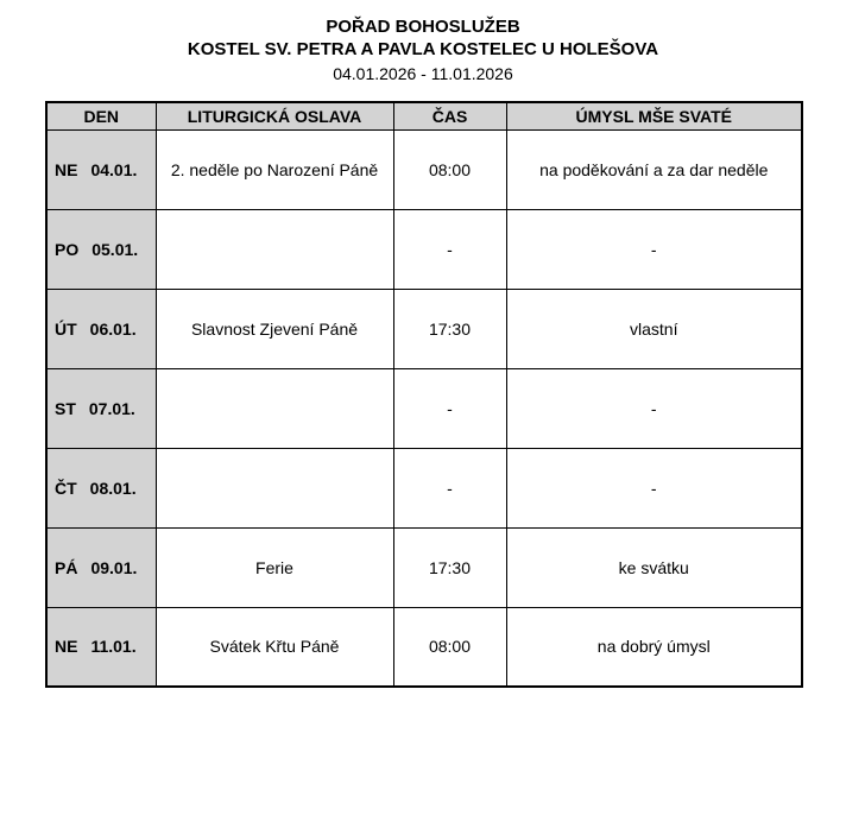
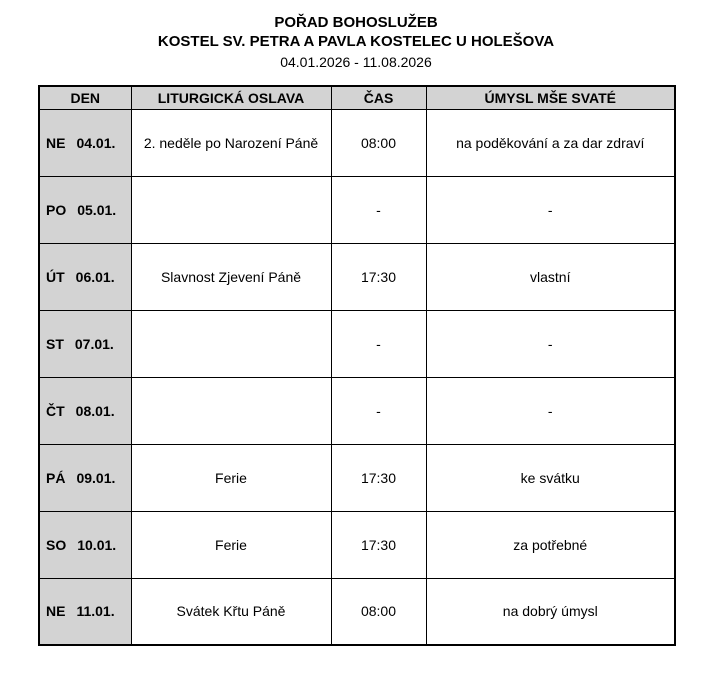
  POŘAD BOHOSLUŽEB
  KOSTEL SV. PETRA A PAVLA KOSTELEC U HOLEŠOVA
- 04.01.2026 - 11.01.2026
+ 04.01.2026 - 11.08.2026
  DEN	LITURGICKÁ OSLAVA	ČAS	ÚMYSL MŠE SVATÉ
- NE 04.01.	2. neděle po Narození Páně	08:00	na poděkování a za dar neděle
+ NE 04.01.	2. neděle po Narození Páně	08:00	na poděkování a za dar zdraví
  PO 05.01.		-	-
  ÚT 06.01.	Slavnost Zjevení Páně	17:30	vlastní
  ST 07.01.		-	-
  ČT 08.01.		-	-
  PÁ 09.01.	Ferie	17:30	ke svátku
+ SO 10.01.	Ferie	17:30	za potřebné
  NE 11.01.	Svátek Křtu Páně	08:00	na dobrý úmysl
